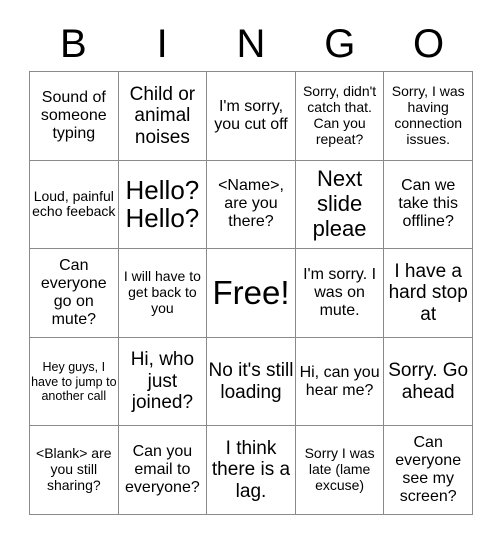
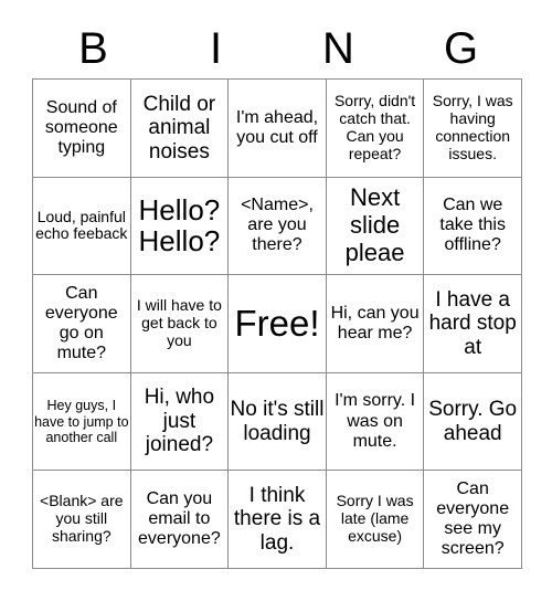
  B
  I
  N
  G
- O
  Sound of someone typing
  Child or animal noises
- I'm sorry, you cut off
+ I'm ahead, you cut off
  Sorry, didn't catch that. Can you repeat?
  Sorry, I was having connection issues.
  Loud, painful echo feeback
  Hello? Hello?
  <Name>, are you there?
  Next slide pleae
  Can we take this offline?
  Can everyone go on mute?
  I will have to get back to you
  Free!
- I'm sorry. I was on mute.
+ Hi, can you hear me?
  I have a hard stop at
  Hey guys, I have to jump to another call
  Hi, who just joined?
  No it's still loading
- Hi, can you hear me?
+ I'm sorry. I was on mute.
  Sorry. Go ahead
  <Blank> are you still sharing?
  Can you email to everyone?
  I think there is a lag.
  Sorry I was late (lame excuse)
  Can everyone see my screen?
